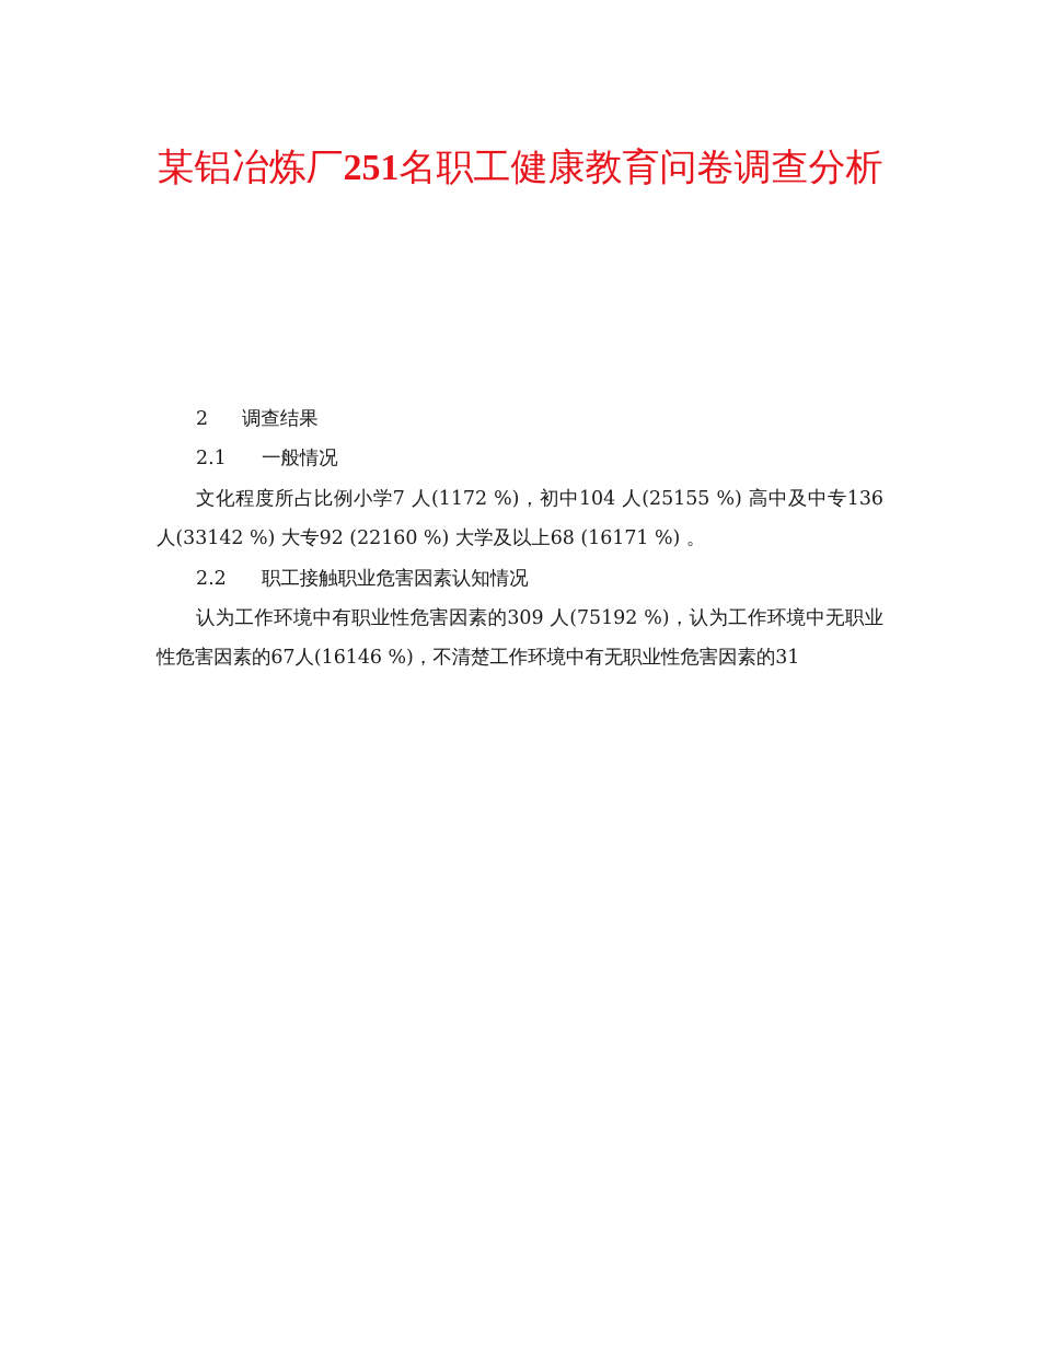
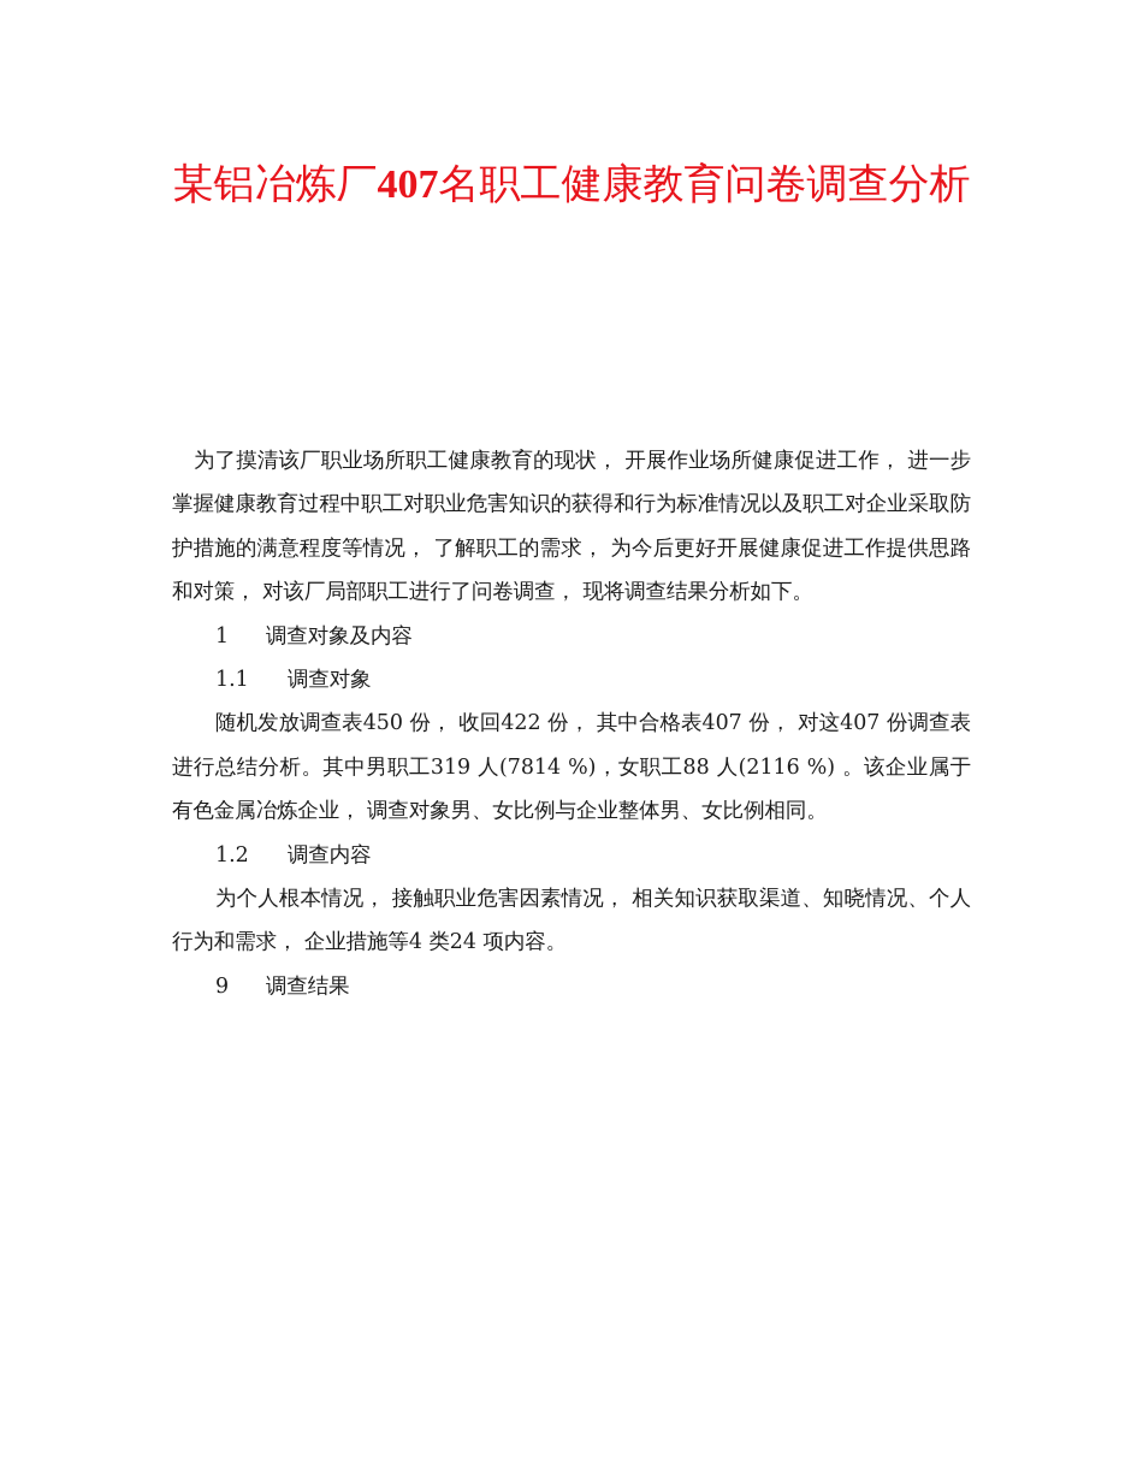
- 某铝冶炼厂251名职工健康教育问卷调查分析
+ 某铝冶炼厂407名职工健康教育问卷调查分析
+ 为了摸清该厂职业场所职工健康教育的现状， 开展作业场所健康促进工作， 进一步掌握健康教育过程中职工对职业危害知识的获得和行为标准情况以及职工对企业采取防护措施的满意程度等情况， 了解职工的需求， 为今后更好开展健康促进工作提供思路和对策， 对该厂局部职工进行了问卷调查， 现将调查结果分析如下。
+ 1 调查对象及内容
+ 1.1 调查对象
+ 随机发放调查表450 份， 收回422 份， 其中合格表407 份， 对这407 份调查表进行总结分析。其中男职工319 人(7814 %)，女职工88 人(2116 %) 。该企业属于有色金属冶炼企业， 调查对象男、女比例与企业整体男、女比例相同。
+ 1.2 调查内容
+ 为个人根本情况， 接触职业危害因素情况， 相关知识获取渠道、知晓情况、个人行为和需求， 企业措施等4 类24 项内容。
- 2 调查结果
+ 9 调查结果
- 2.1 一般情况
- 文化程度所占比例小学7 人(1172 %)，初中104 人(25155 %) 高中及中专136 人(33142 %) 大专92 (22160 %) 大学及以上68 (16171 %) 。
- 2.2 职工接触职业危害因素认知情况
- 认为工作环境中有职业性危害因素的309 人(75192 %)，认为工作环境中无职业性危害因素的67人(16146 %)，不清楚工作环境中有无职业性危害因素的31
